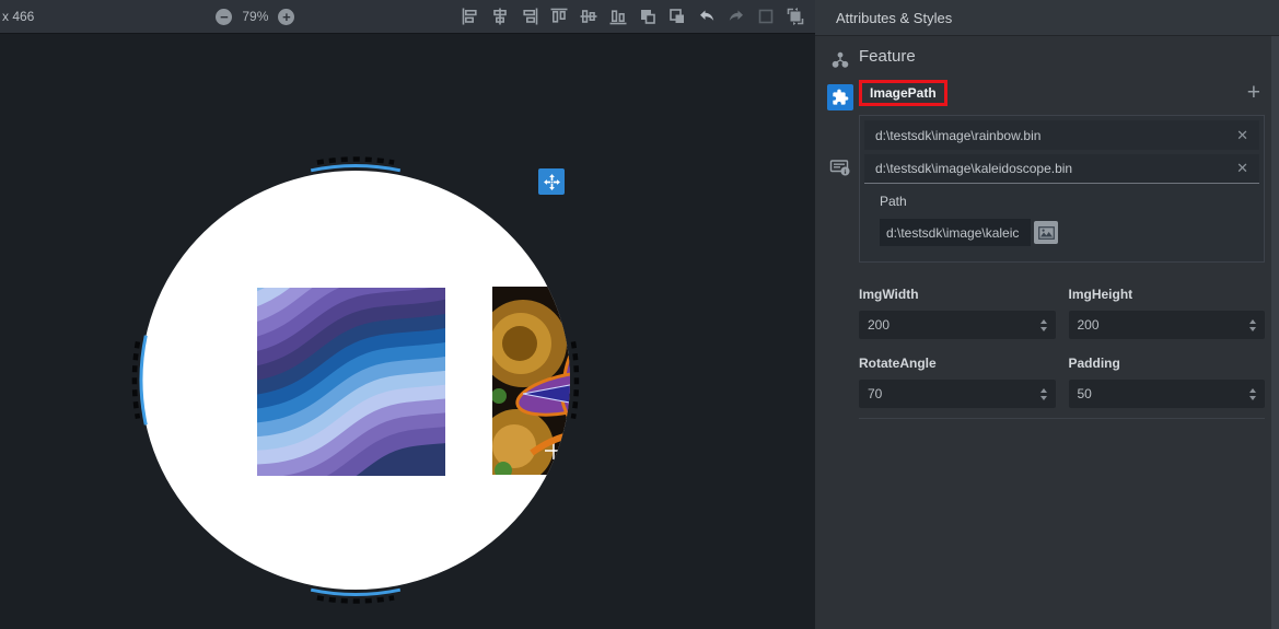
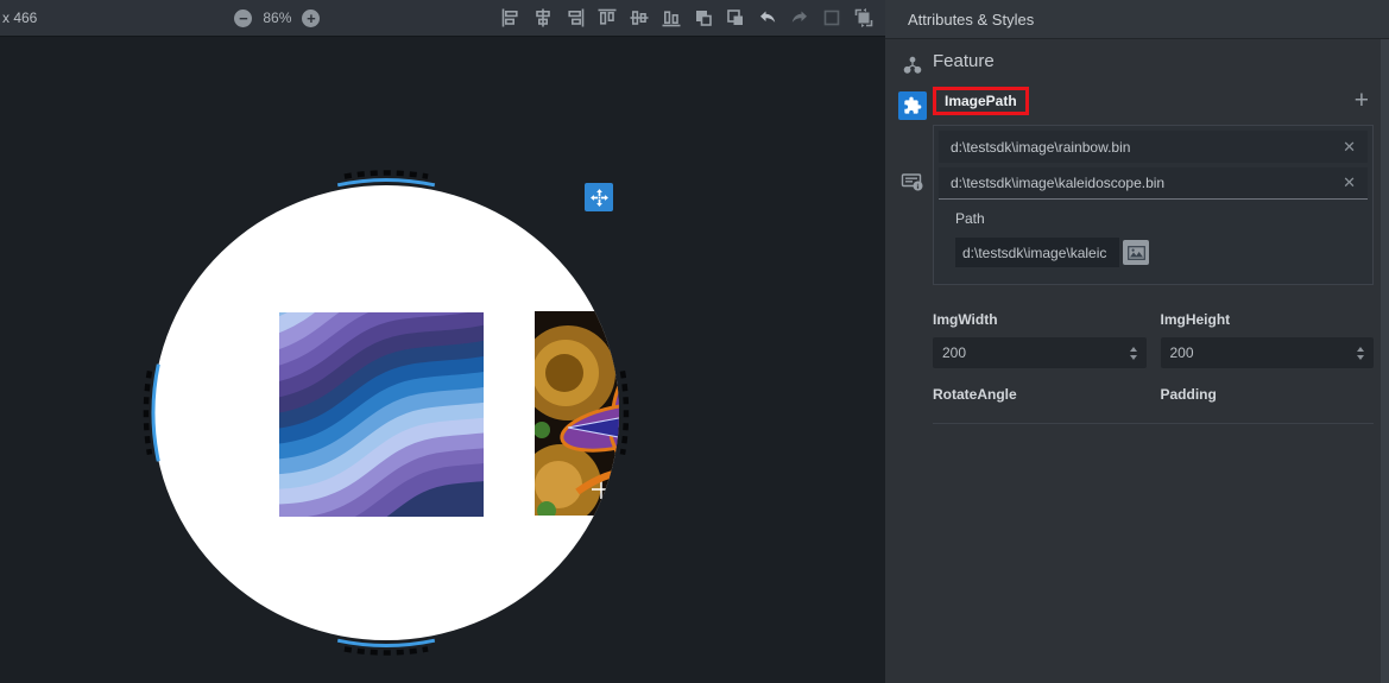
  x 466
  −
- 79%
+ 86%
  +
  Attributes & Styles
  Feature
  ImagePath
  +
  d:\testsdk\image\rainbow.bin
  ✕
  d:\testsdk\image\kaleidoscope.bin
  ✕
  Path
  d:\testsdk\image\kaleic
  ImgWidth
  200
  ImgHeight
  200
  RotateAngle
- 70
  Padding
- 50
